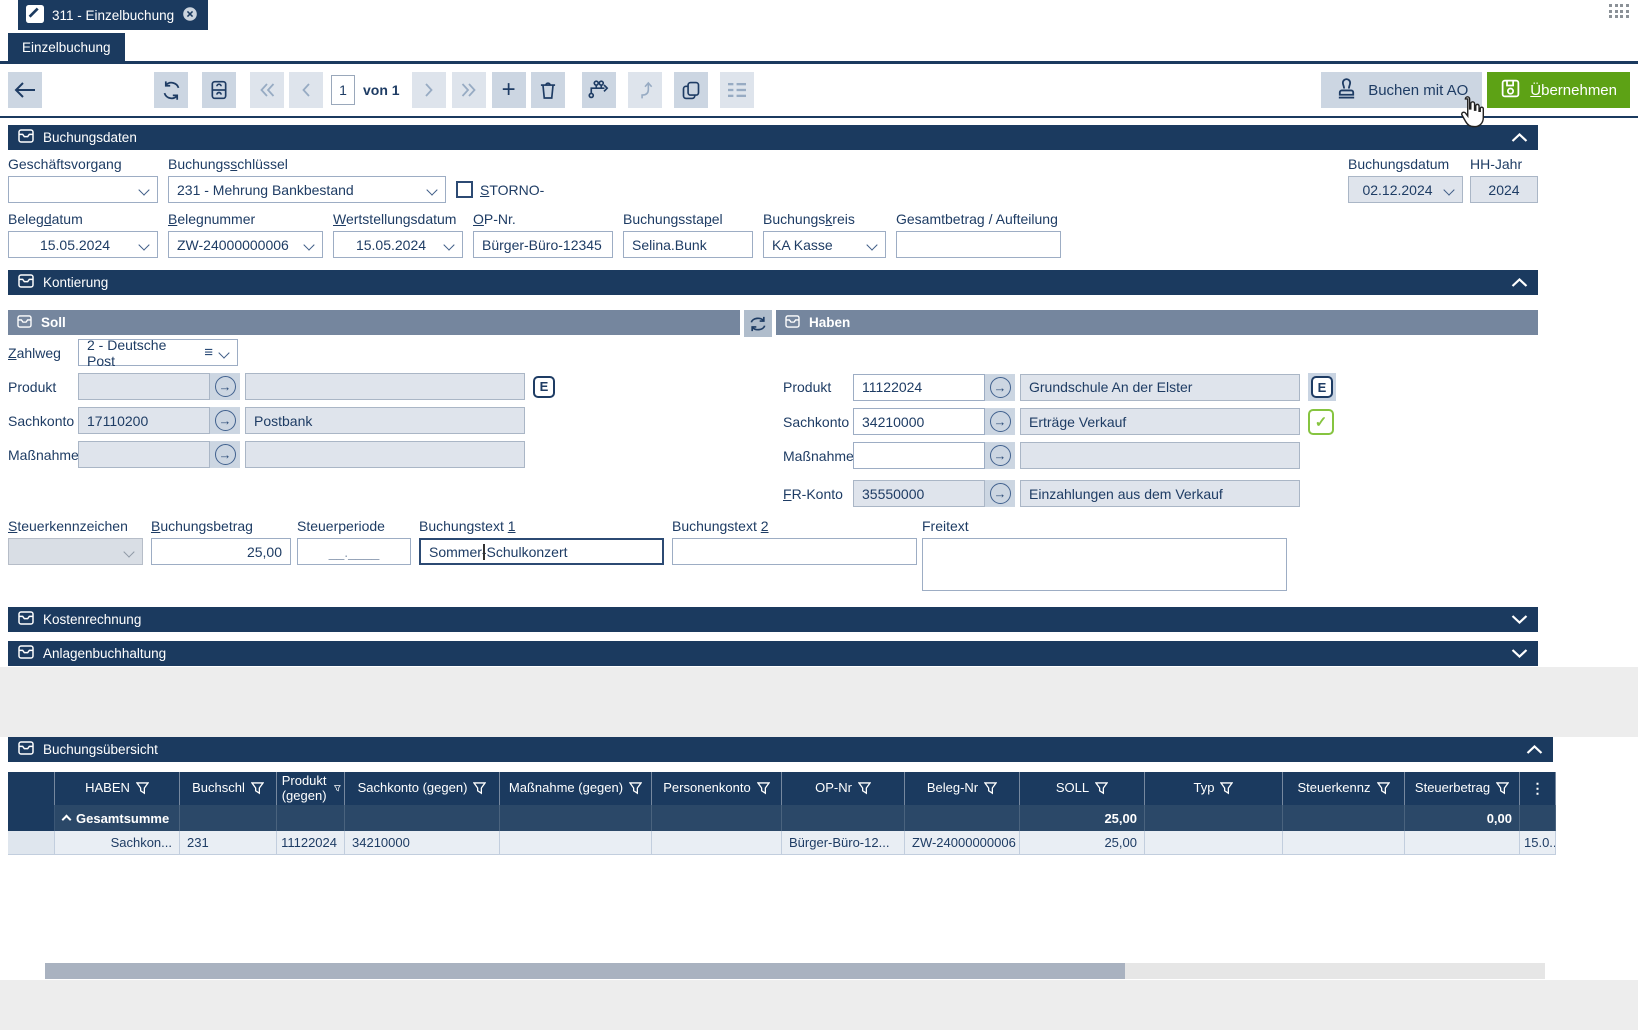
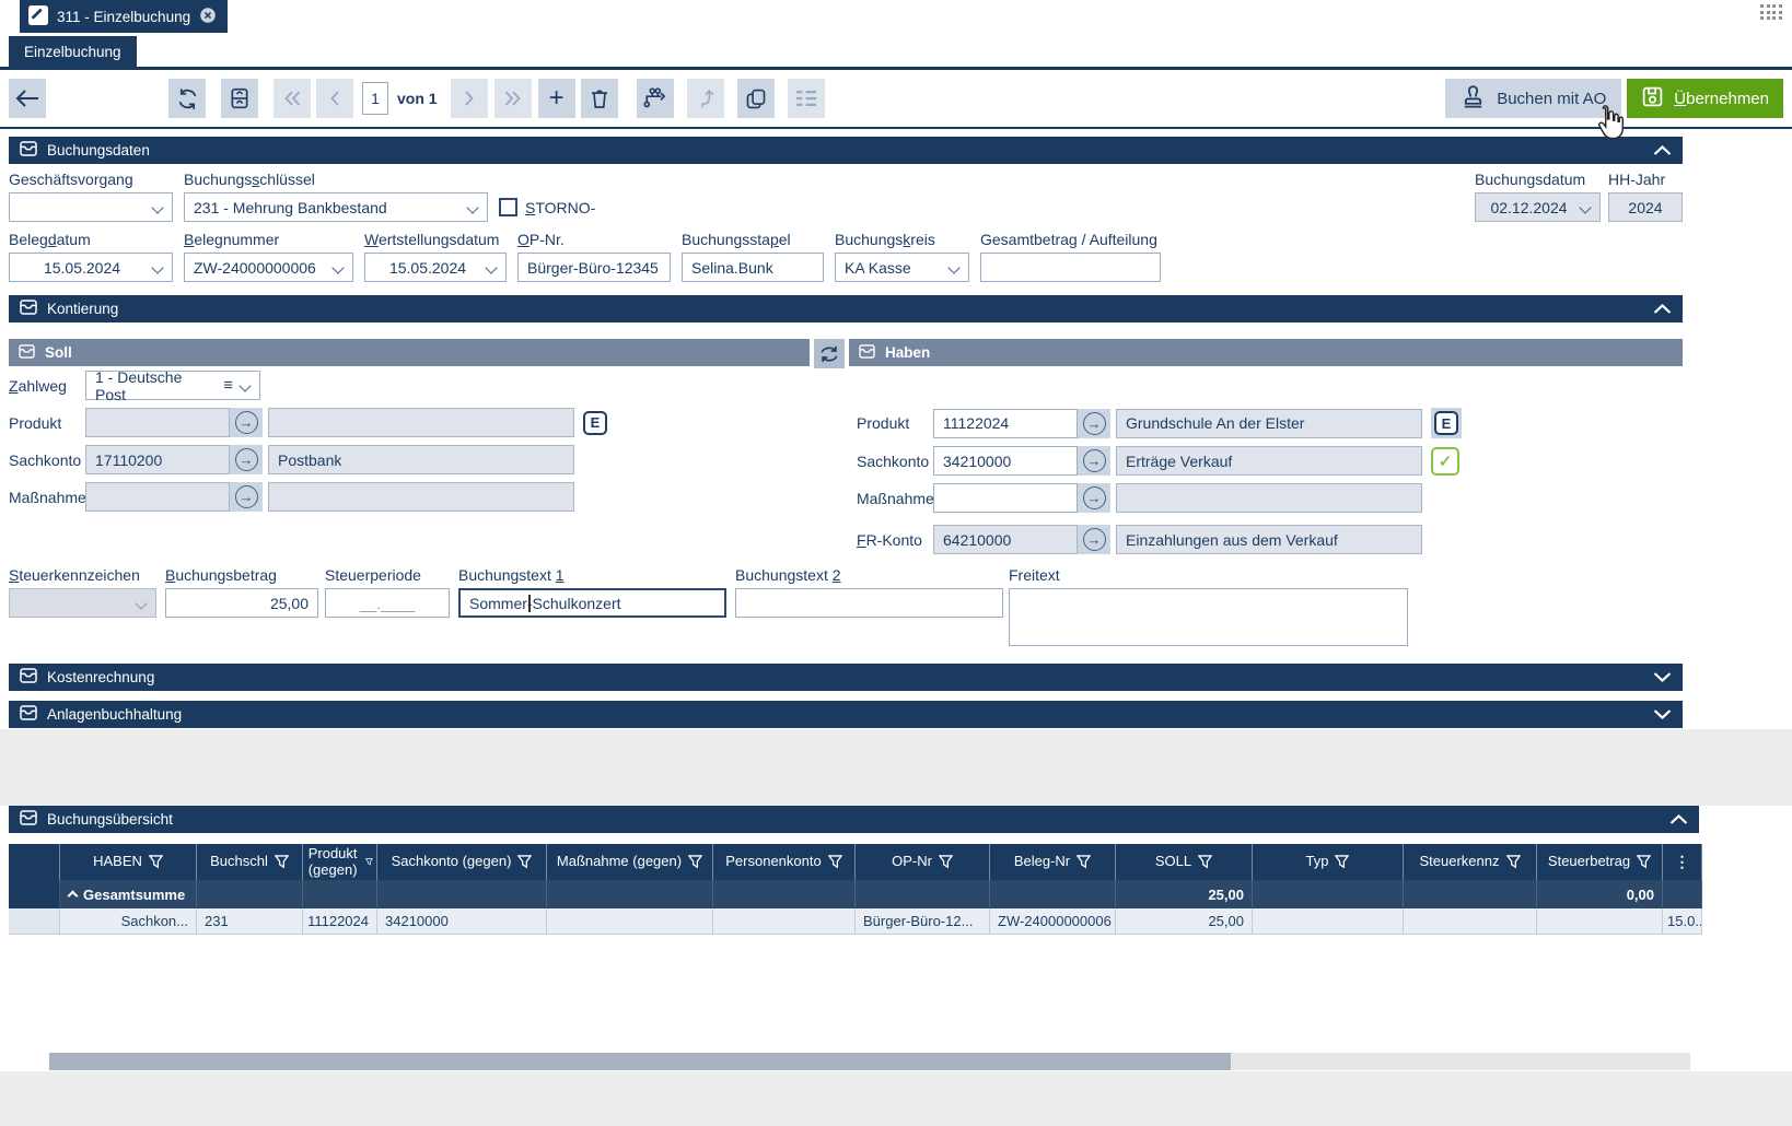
  311 - Einzelbuchung
  Einzelbuchung
  1
  von 1
  +
  Buchen mit AO
  Übernehmen
  Buchungsdaten
  Geschäftsvorgang
  Buchungsschlüssel
  231 - Mehrung Bankbestand
  STORNO-
  Buchungsdatum
  02.12.2024
  HH-Jahr
  2024
  Belegdatum
  15.05.2024
  Belegnummer
  ZW-24000000006
  Wertstellungsdatum
  15.05.2024
  OP-Nr.
  Bürger-Büro-12345
  Buchungsstapel
  Selina.Bunk
  Buchungskreis
  KA Kasse
  Gesamtbetrag / Aufteilung
  Kontierung
  Soll
  Zahlweg
- 2 - Deutsche Post
+ 1 - Deutsche Post
  ≡
  Produkt
  →
  E
  Sachkonto
  17110200
  →
  Postbank
  Maßnahme
  →
  Haben
  Produkt
  11122024
  →
  Grundschule An der Elster
  E
  Sachkonto
  34210000
  →
  Erträge Verkauf
  ✓
  Maßnahme
  →
  FR-Konto
- 35550000
+ 64210000
  →
  Einzahlungen aus dem Verkauf
  Steuerkennzeichen
  Buchungsbetrag
  25,00
  Steuerperiode
  __.____
  Buchungstext 1
  SommerSchulkonzert
  Buchungstext 2
  Freitext
  Kostenrechnung
  Anlagenbuchhaltung
  Buchungsübersicht
  HABEN
  Buchschl
  Produkt (gegen)
  Sachkonto (gegen)
  Maßnahme (gegen)
  Personenkonto
  OP-Nr
  Beleg-Nr
  SOLL
  Typ
  Steuerkennz
  Steuerbetrag
  ⋮
  Gesamtsumme
  25,00
  0,00
  Sachkon...
  231
  11122024
  34210000
  Bürger-Büro-12...
  ZW-24000000006
  25,00
  15.0..
